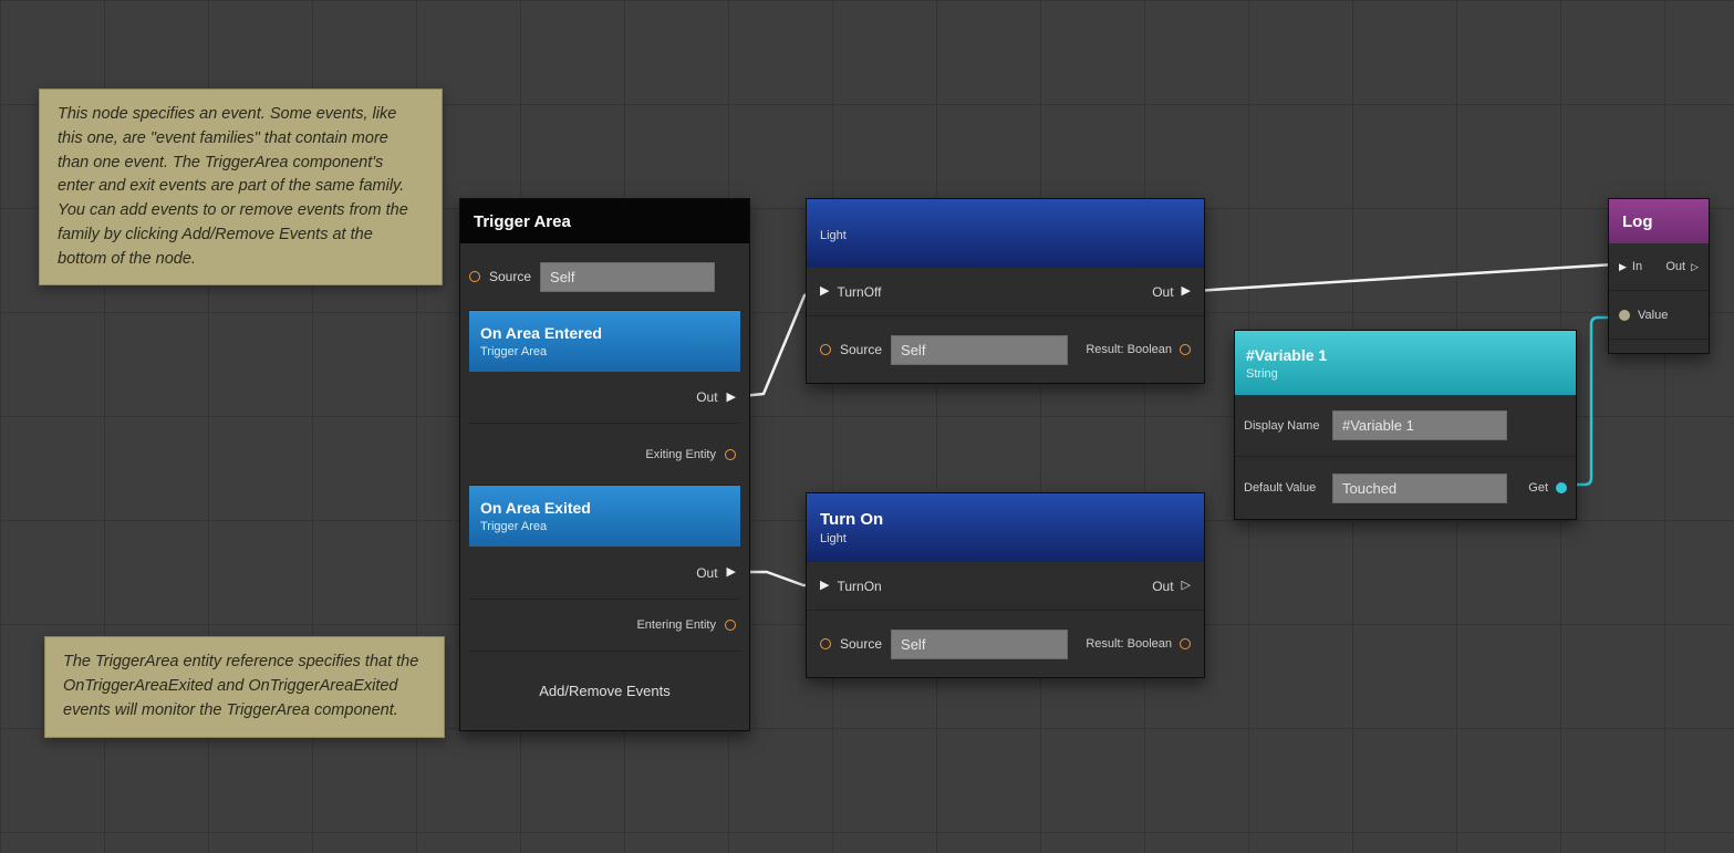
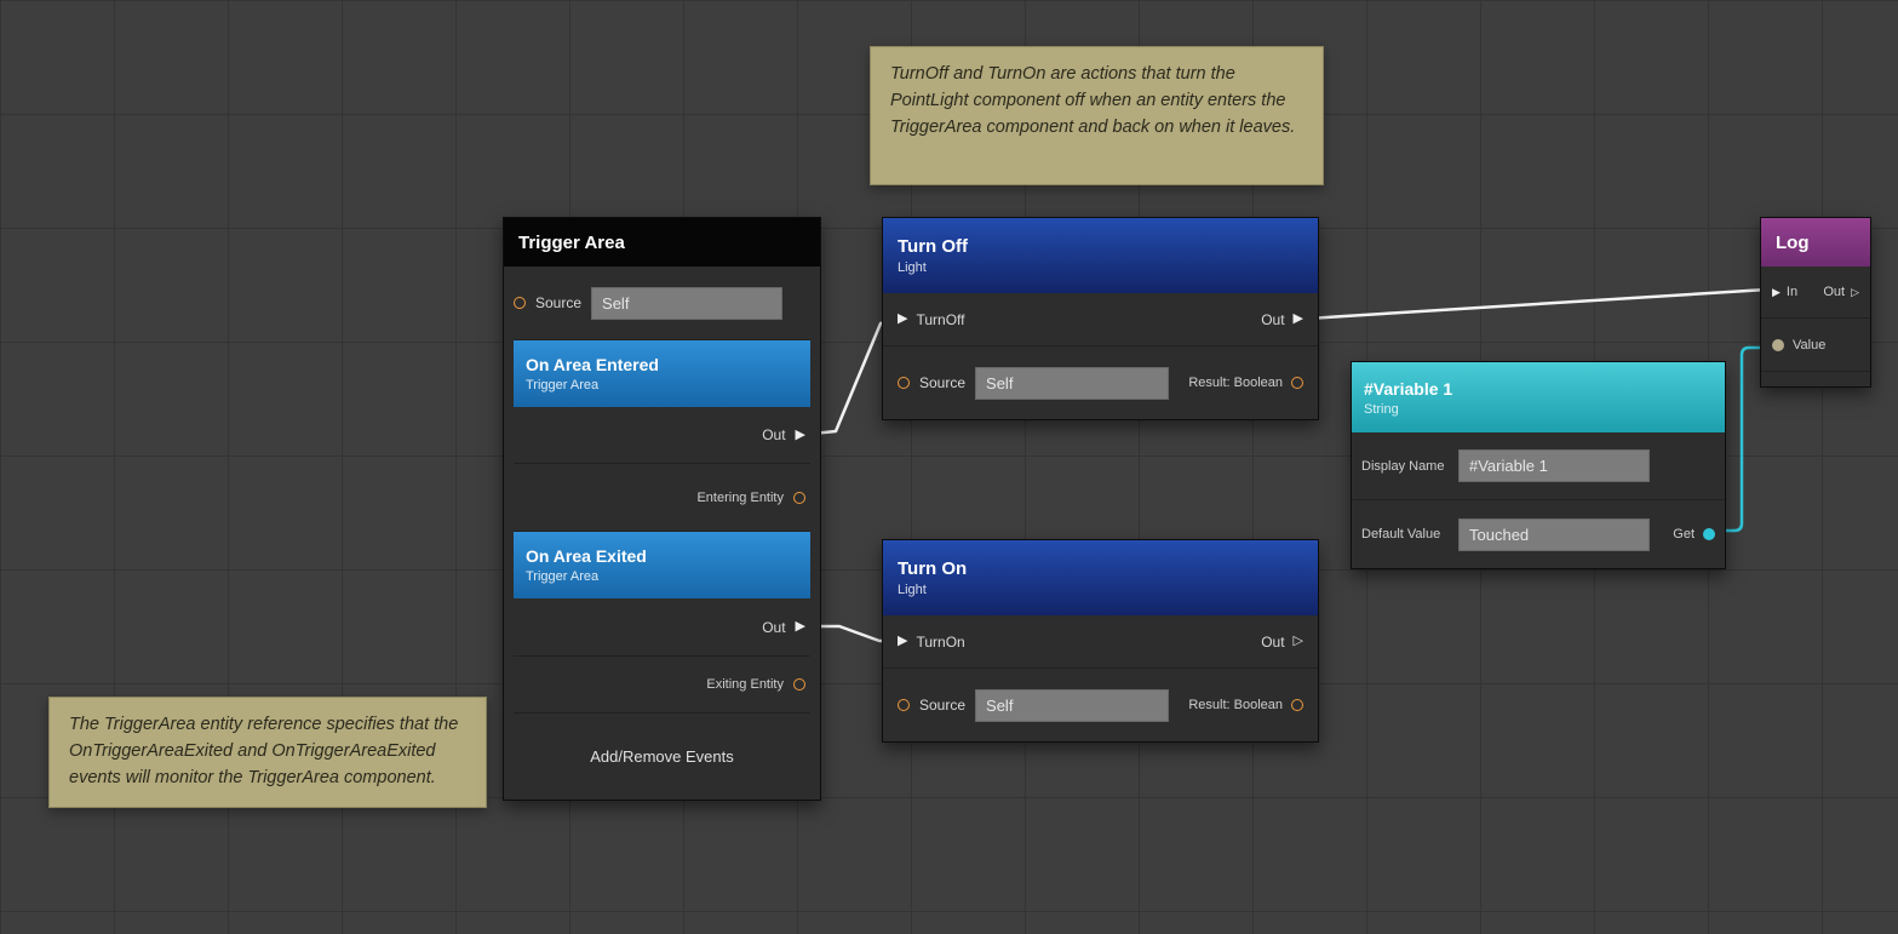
- This node specifies an event. Some events, like this one, are "event families" that contain more than one event. The TriggerArea component's enter and exit events are part of the same family. You can add events to or remove events from the family by clicking Add/Remove Events at the bottom of the node.
  The TriggerArea entity reference specifies that the OnTriggerAreaExited and OnTriggerAreaExited events will monitor the TriggerArea component.
+ TurnOff and TurnOn are actions that turn the PointLight component off when an entity enters the TriggerArea component and back on when it leaves.
  Trigger Area
  Source
  Self
  On Area Entered
  Trigger Area
  Out
  ▶
- Exiting Entity
+ Entering Entity
  On Area Exited
  Trigger Area
  Out
  ▶
- Entering Entity
+ Exiting Entity
  Add/Remove Events
+ Turn Off
  Light
  ▶
  TurnOff
  Out
  ▶
  Source
  Self
  Result: Boolean
  Turn On
  Light
  ▶
  TurnOn
  Out
  ▷
  Source
  Self
  Result: Boolean
  #Variable 1
  String
  Display Name
  #Variable 1
  Default Value
  Touched
  Get
  Log
  ▶
  In
  Out
  ▷
  Value
